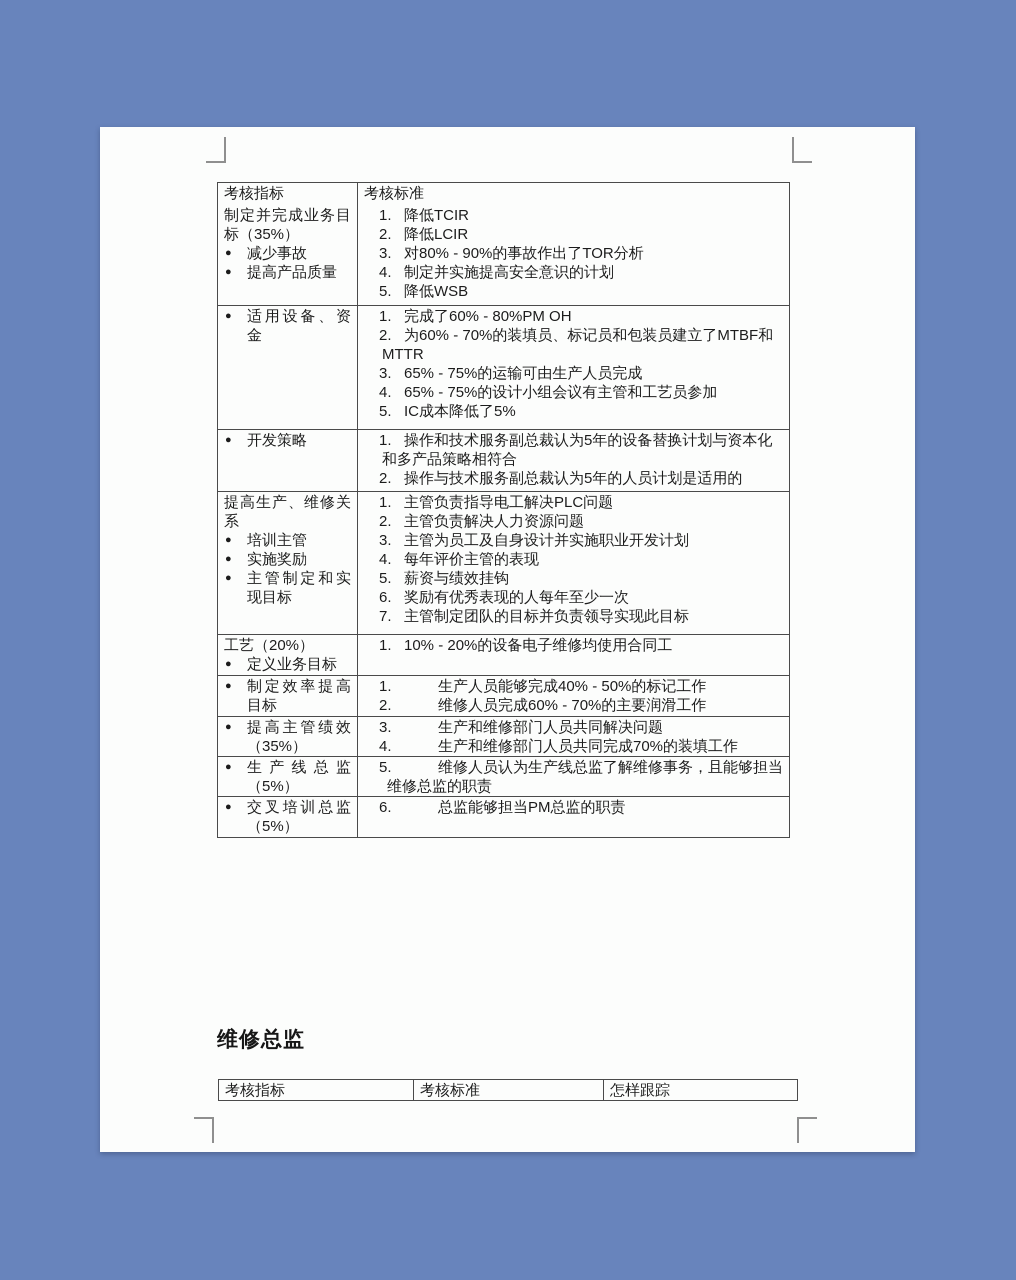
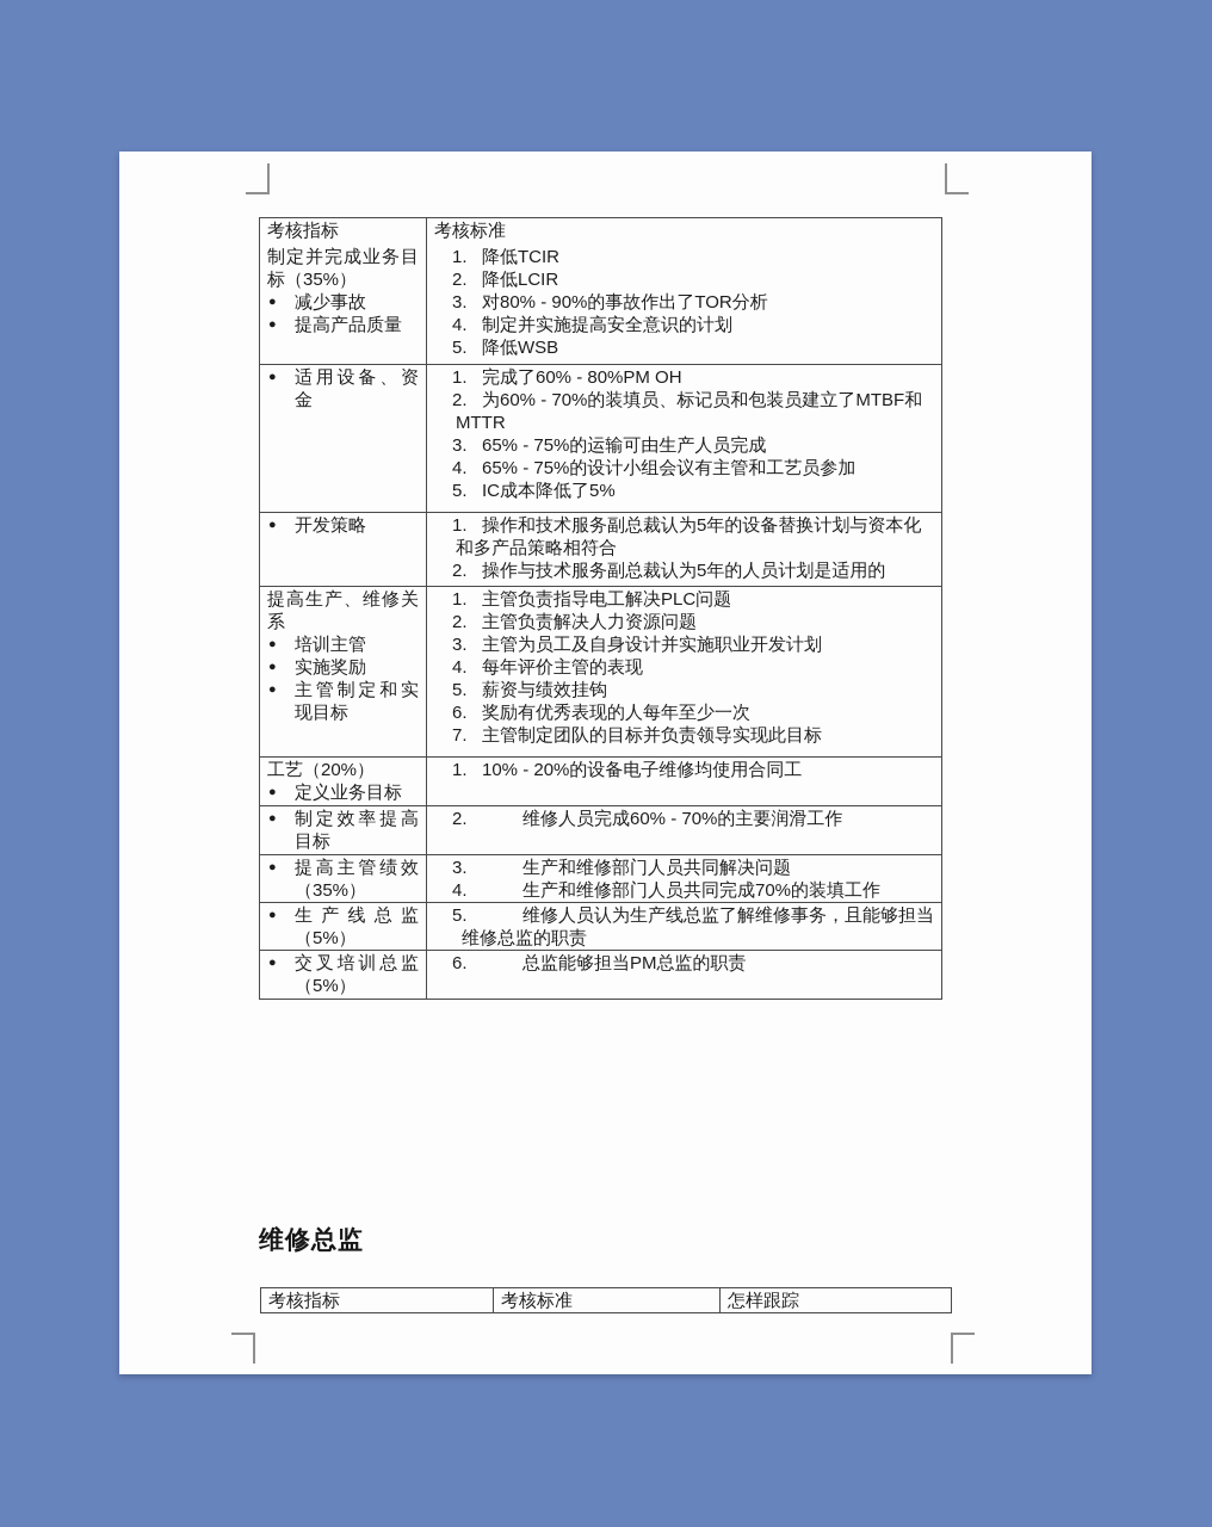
  考核指标
  考核标准
  制定并完成业务目标（35%）
  ●
  减少事故
  ●
  提高产品质量
  1. 降低TCIR
  2. 降低LCIR
  3. 对80% - 90%的事故作出了TOR分析
  4. 制定并实施提高安全意识的计划
  5. 降低WSB
  ●
  适用设备、资金
  1. 完成了60% - 80%PM OH
  2. 为60% - 70%的装填员、标记员和包装员建立了MTBF和MTTR
  3. 65% - 75%的运输可由生产人员完成
  4. 65% - 75%的设计小组会议有主管和工艺员参加
  5. IC成本降低了5%
  ●
  开发策略
  1. 操作和技术服务副总裁认为5年的设备替换计划与资本化和多产品策略相符合
  2. 操作与技术服务副总裁认为5年的人员计划是适用的
  提高生产、维修关系
  ●
  培训主管
  ●
  实施奖励
  ●
  主管制定和实现目标
  1. 主管负责指导电工解决PLC问题
  2. 主管负责解决人力资源问题
  3. 主管为员工及自身设计并实施职业开发计划
  4. 每年评价主管的表现
  5. 薪资与绩效挂钩
  6. 奖励有优秀表现的人每年至少一次
  7. 主管制定团队的目标并负责领导实现此目标
  工艺（20%）
  ●
  定义业务目标
  1. 10% - 20%的设备电子维修均使用合同工
  ●
  制定效率提高目标
- 1. 生产人员能够完成40% - 50%的标记工作
  2. 维修人员完成60% - 70%的主要润滑工作
  ●
  提高主管绩效（35%）
  3. 生产和维修部门人员共同解决问题
  4. 生产和维修部门人员共同完成70%的装填工作
  ●
  生产线总监（5%）
  5. 维修人员认为生产线总监了解维修事务，且能够担当维修总监的职责
  ●
  交叉培训总监（5%）
  6. 总监能够担当PM总监的职责
  维修总监
  考核指标
  考核标准
  怎样跟踪
